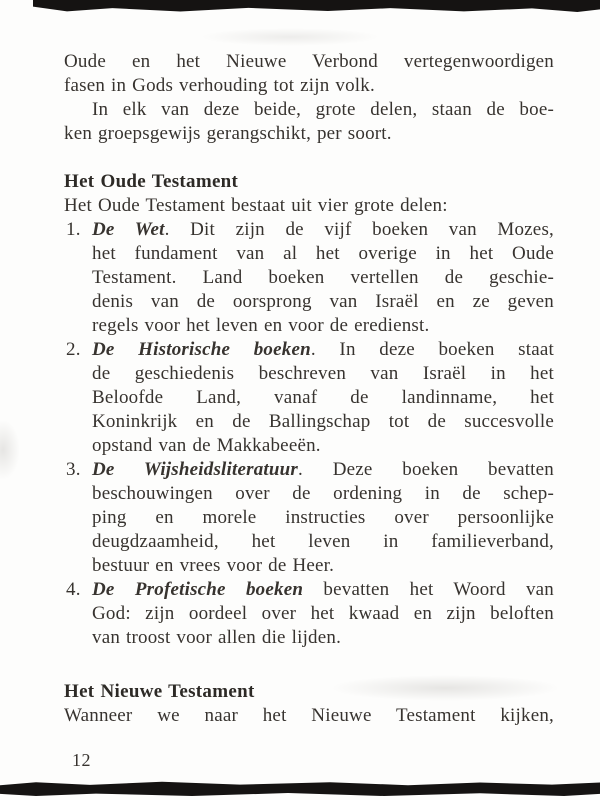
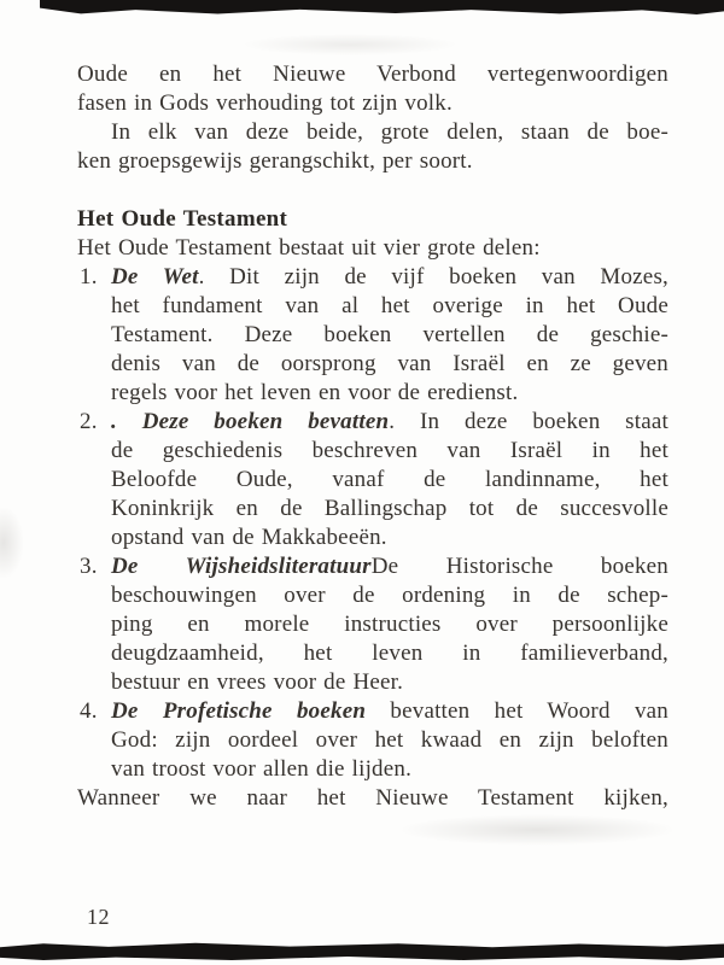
  Oude en het Nieuwe Verbond vertegenwoordigen
  fasen in Gods verhouding tot zijn volk.
  In elk van deze beide, grote delen, staan de boe-
  ken groepsgewijs gerangschikt, per soort.
  Het Oude Testament
  Het Oude Testament bestaat uit vier grote delen:
  1.
  De Wet. Dit zijn de vijf boeken van Mozes,
  het fundament van al het overige in het Oude
- Testament. Land boeken vertellen de geschie-
+ Testament. Deze boeken vertellen de geschie-
  denis van de oorsprong van Israël en ze geven
  regels voor het leven en voor de eredienst.
  2.
- De Historische boeken. In deze boeken staat
+ . Deze boeken bevatten. In deze boeken staat
  de geschiedenis beschreven van Israël in het
- Beloofde Land, vanaf de landinname, het
+ Beloofde Oude, vanaf de landinname, het
  Koninkrijk en de Ballingschap tot de succesvolle
  opstand van de Makkabeeën.
  3.
- De Wijsheidsliteratuur. Deze boeken bevatten
+ De WijsheidsliteratuurDe Historische boeken
  beschouwingen over de ordening in de schep-
  ping en morele instructies over persoonlijke
  deugdzaamheid, het leven in familieverband,
  bestuur en vrees voor de Heer.
  4.
  De Profetische boeken bevatten het Woord van
  God: zijn oordeel over het kwaad en zijn beloften
  van troost voor allen die lijden.
- Het Nieuwe Testament
  Wanneer we naar het Nieuwe Testament kijken,
  12
